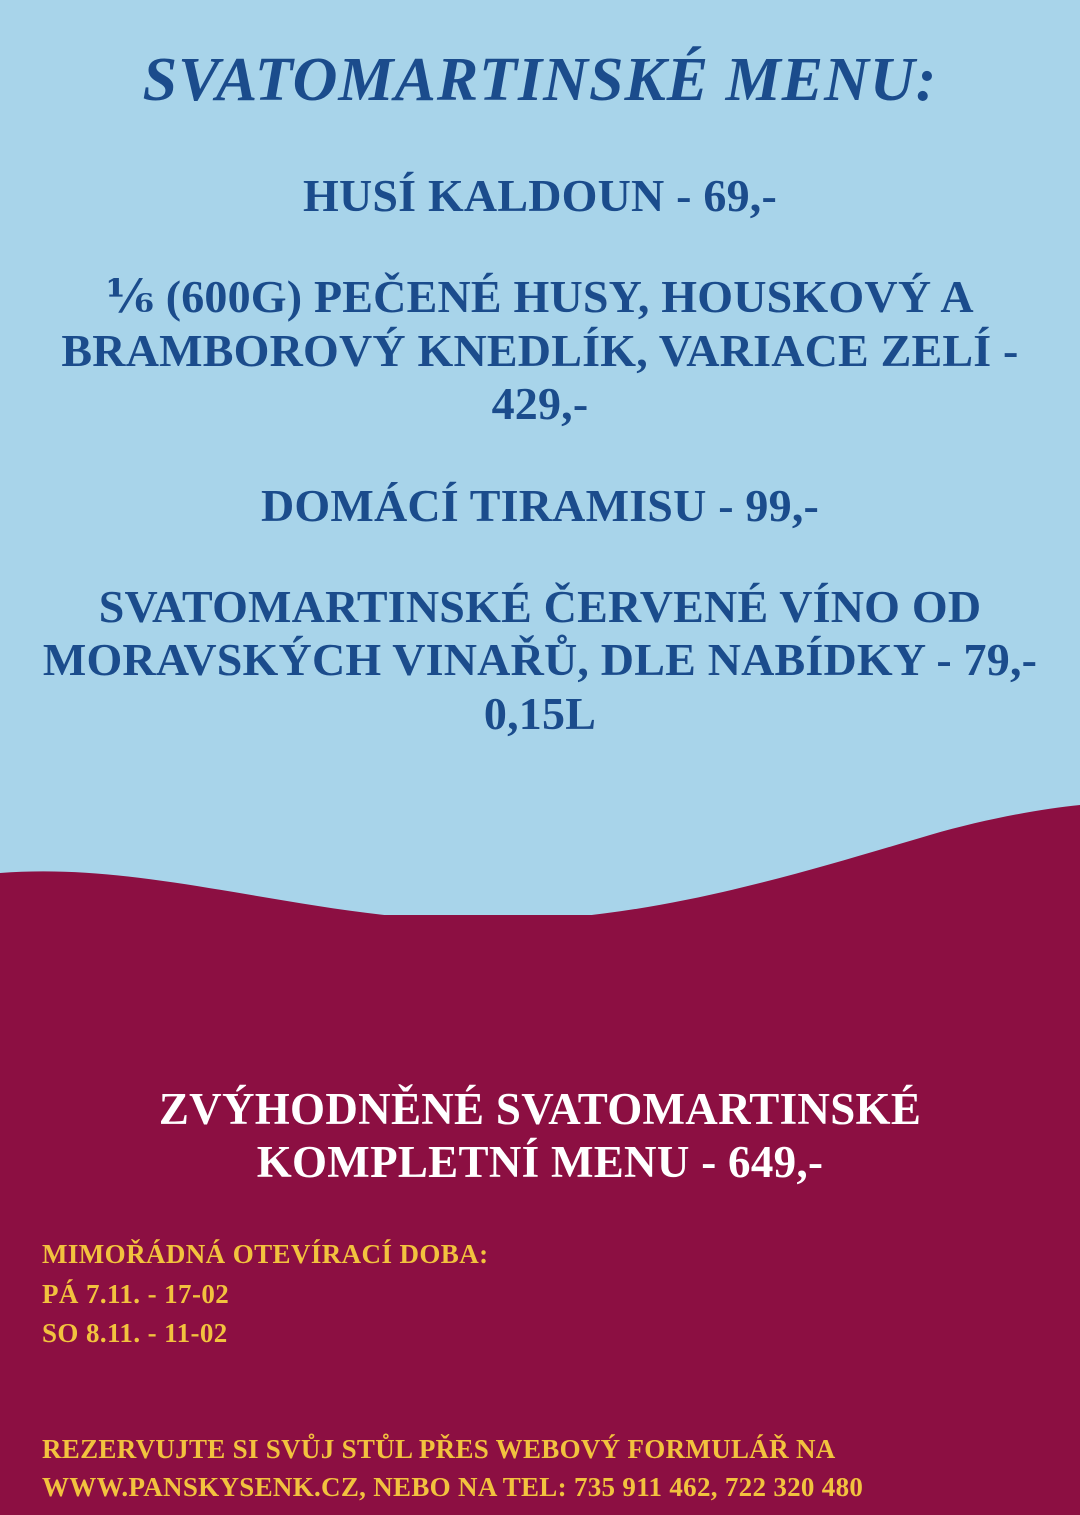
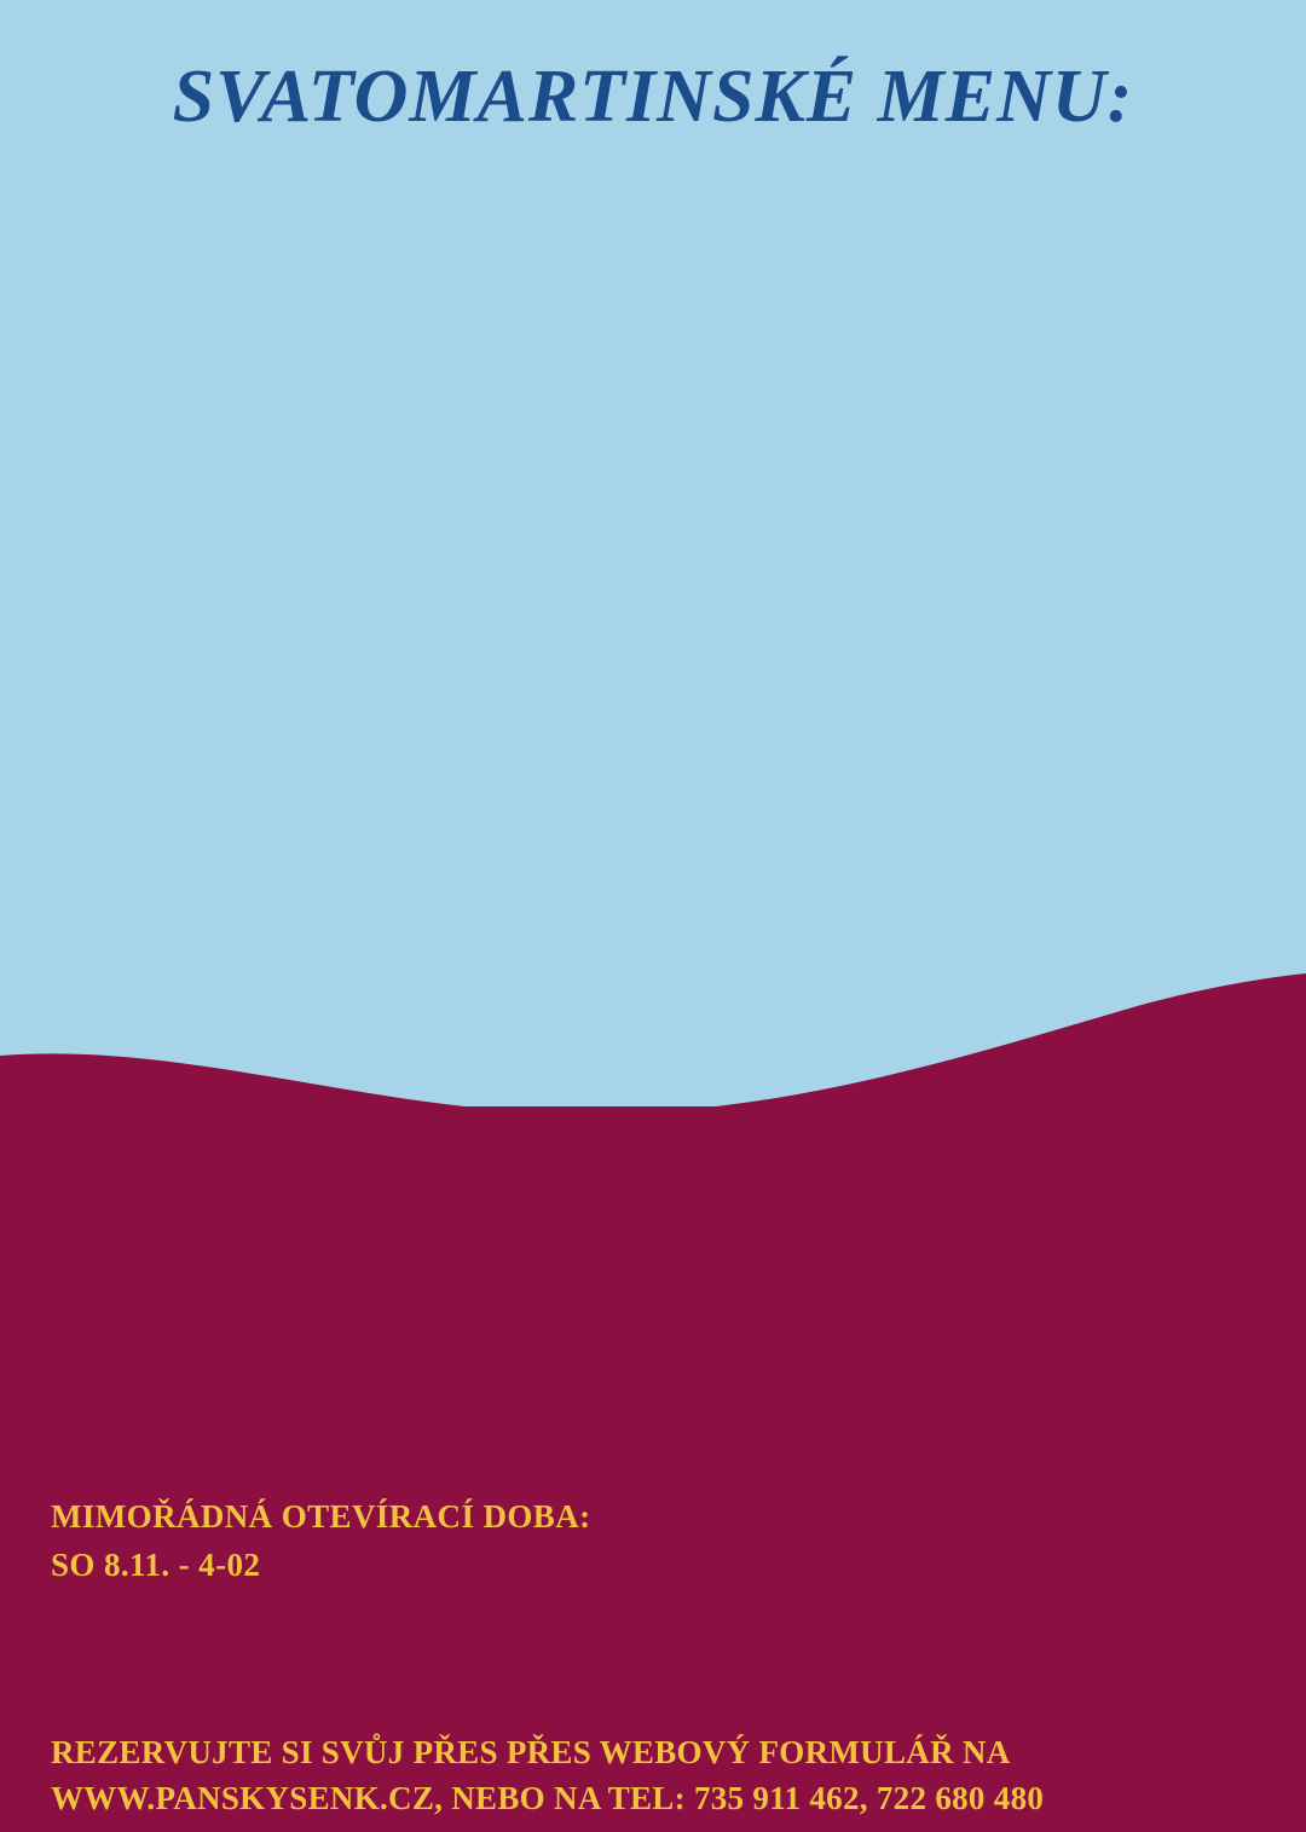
  SVATOMARTINSKÉ MENU:
- HUSÍ KALDOUN - 69,-
- ⅙ (600G) PEČENÉ HUSY, HOUSKOVÝ A BRAMBOROVÝ KNEDLÍK, VARIACE ZELÍ - 429,-
- DOMÁCÍ TIRAMISU - 99,-
- SVATOMARTINSKÉ ČERVENÉ VÍNO OD MORAVSKÝCH VINAŘŮ, DLE NABÍDKY - 79,- 0,15L
- ZVÝHODNĚNÉ SVATOMARTINSKÉ KOMPLETNÍ MENU - 649,-
  MIMOŘÁDNÁ OTEVÍRACÍ DOBA:
- PÁ 7.11. - 17-02
- SO 8.11. - 11-02
+ SO 8.11. - 4-02
- REZERVUJTE SI SVŮJ STŮL PŘES WEBOVÝ FORMULÁŘ NA
+ REZERVUJTE SI SVŮJ PŘES PŘES WEBOVÝ FORMULÁŘ NA
- WWW.PANSKYSENK.CZ, NEBO NA TEL: 735 911 462, 722 320 480
+ WWW.PANSKYSENK.CZ, NEBO NA TEL: 735 911 462, 722 680 480
